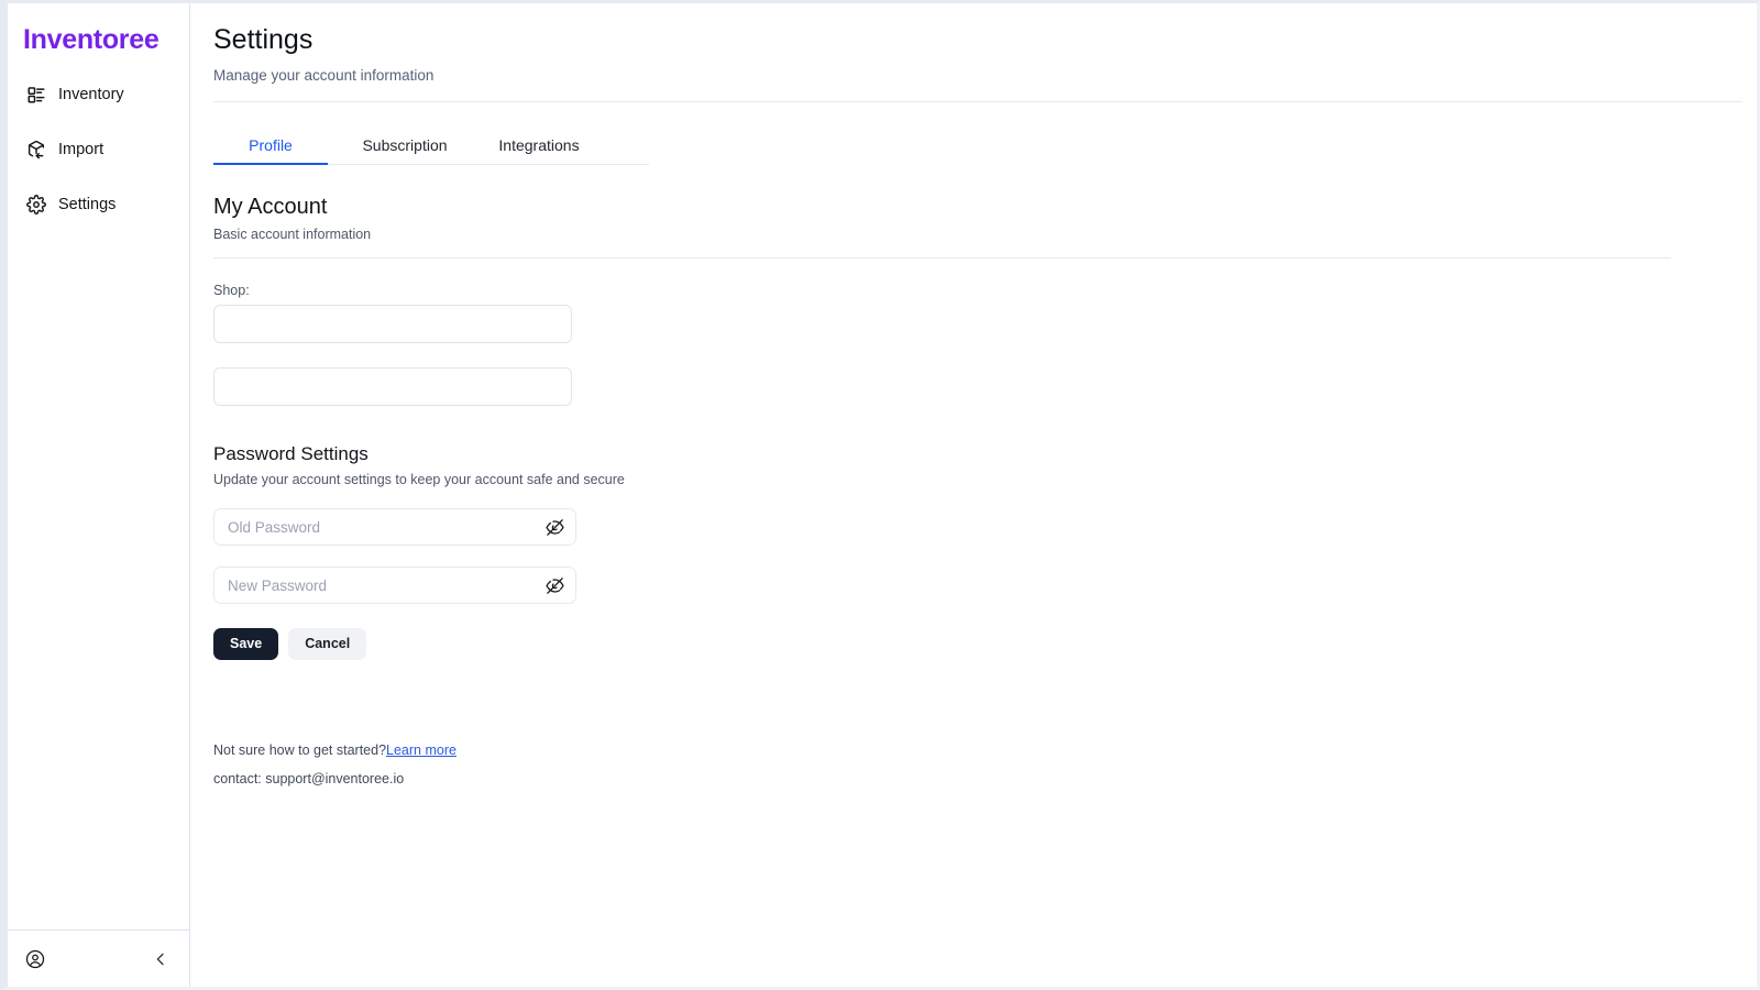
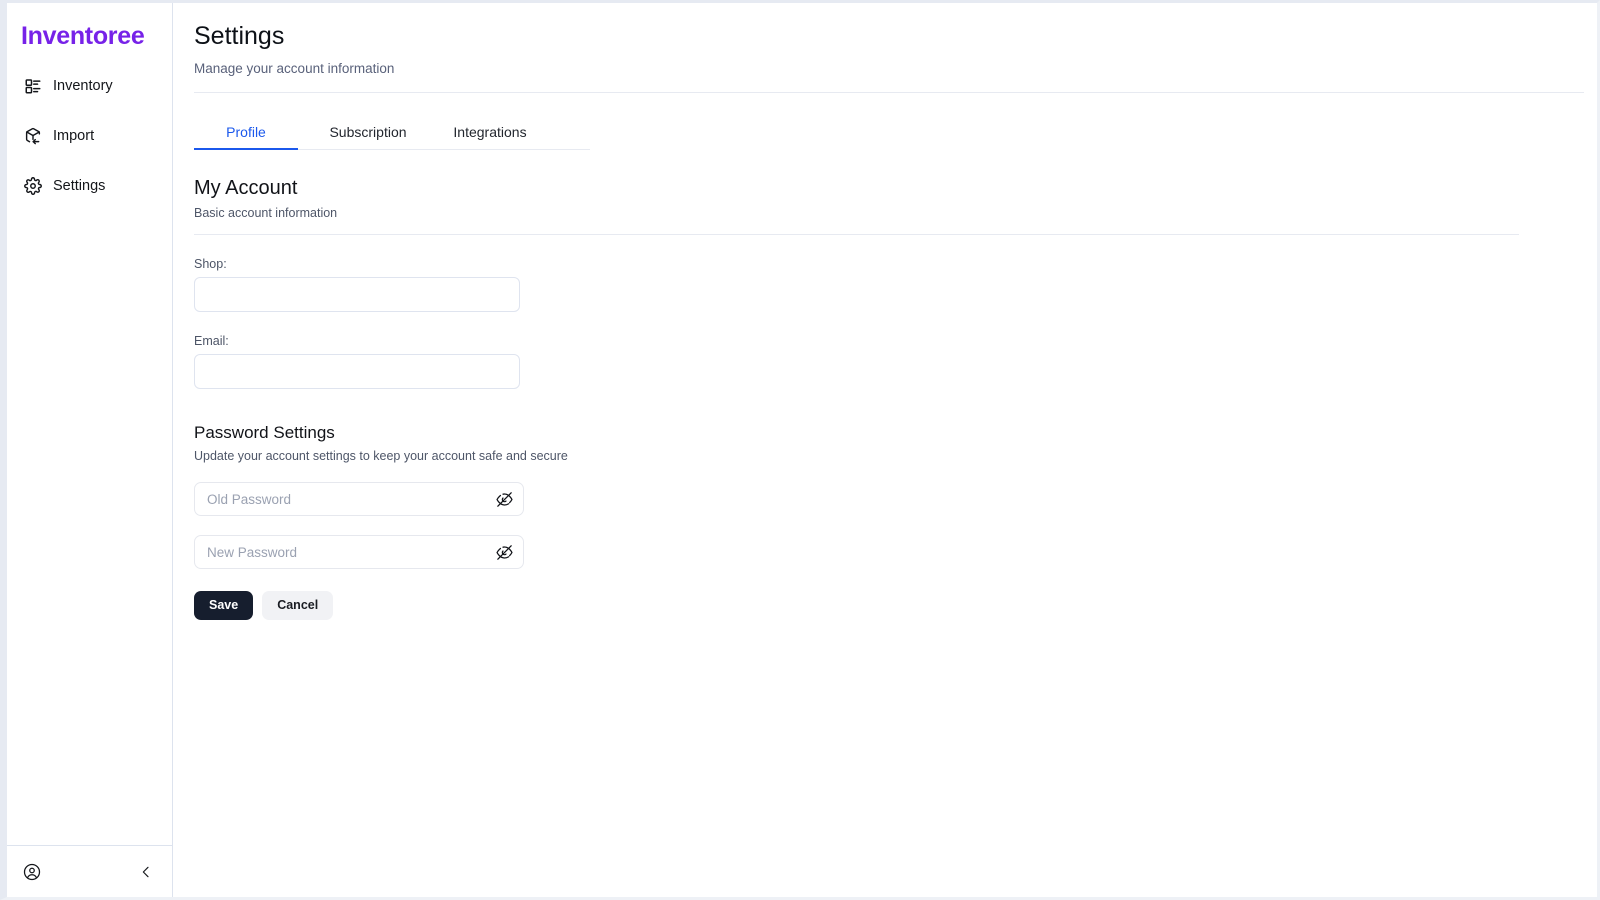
  Inventoree
  Inventory
  Import
  Settings
  Settings
  Manage your account information
  Profile
  Subscription
  Integrations
  My Account
  Basic account information
  Shop:
+ Email:
  Password Settings
  Update your account settings to keep your account safe and secure
  Old Password
  New Password
  Save
  Cancel
- Not sure how to get started?Learn more
- contact: support@inventoree.io
